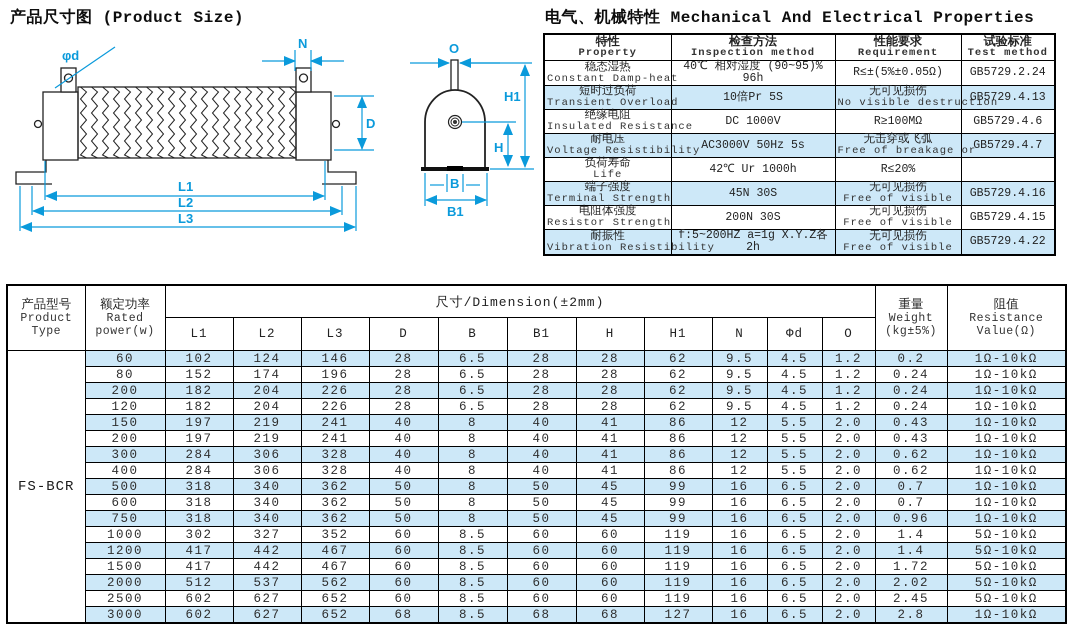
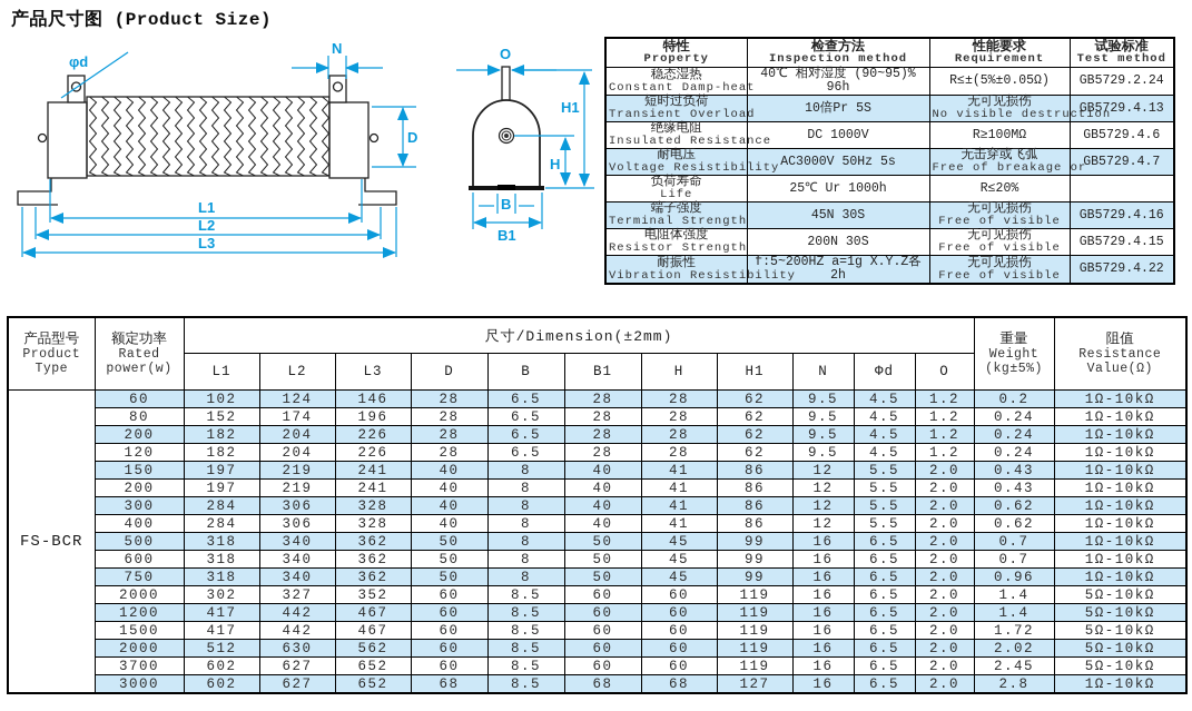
  产品尺寸图 (Product Size)
- 电气、机械特性 Mechanical And Electrical Properties
  φd
  N
  D
  L1
  L2
  L3
  O
  H1
  H
  B
  B1
  特性Property	检查方法Inspection method	性能要求Requirement	试验标准Test method
  稳态湿热Constant Damp-heat	40℃ 相对湿度 (90~95)% 96h	R≤±(5%±0.05Ω)	GB5729.2.24
  短时过负荷Transient Overload	10倍Pr 5S	无可见损伤No visible destruc	GB5729.4.13
  绝缘电阻Insulated Resistance	DC 1000V	R≥100MΩ	GB5729.4.6
  耐电压Voltage Resistibility	AC3000V 50Hz 5s	无击穿或飞弧Free of breakage o	GB5729.4.7
- 负荷寿命Life	42℃ Ur 1000h	R≤20%
+ 负荷寿命Life	25℃ Ur 1000h	R≤20%
  端子强度Terminal Strength	45N 30S	无可见损伤Free of visible	GB5729.4.16
  电阻体强度Resistor Strength	200N 30S	无可见损伤Free of visible	GB5729.4.15
  耐振性Vibration Resistibility	f:5~200HZ a=1g X.Y.Z各2h	无可见损伤Free of visible	GB5729.4.22
  产品型号ProductType	额定功率Ratedpower(w)	尺寸/Dimension(±2mm)	重量Weight(kg±5%)	阻值ResistanceValue(Ω)
  L1	L2	L3	D	B	B1	H	H1	N	Φd	O
  FS-BCR	60	102	124	146	28	6.5	28	28	62	9.5	4.5	1.2	0.2	1Ω-10kΩ
  80	152	174	196	28	6.5	28	28	62	9.5	4.5	1.2	0.24	1Ω-10kΩ
  200	182	204	226	28	6.5	28	28	62	9.5	4.5	1.2	0.24	1Ω-10kΩ
  120	182	204	226	28	6.5	28	28	62	9.5	4.5	1.2	0.24	1Ω-10kΩ
  150	197	219	241	40	8	40	41	86	12	5.5	2.0	0.43	1Ω-10kΩ
  200	197	219	241	40	8	40	41	86	12	5.5	2.0	0.43	1Ω-10kΩ
  300	284	306	328	40	8	40	41	86	12	5.5	2.0	0.62	1Ω-10kΩ
  400	284	306	328	40	8	40	41	86	12	5.5	2.0	0.62	1Ω-10kΩ
  500	318	340	362	50	8	50	45	99	16	6.5	2.0	0.7	1Ω-10kΩ
  600	318	340	362	50	8	50	45	99	16	6.5	2.0	0.7	1Ω-10kΩ
  750	318	340	362	50	8	50	45	99	16	6.5	2.0	0.96	1Ω-10kΩ
- 1000	302	327	352	60	8.5	60	60	119	16	6.5	2.0	1.4	5Ω-10kΩ
+ 2000	302	327	352	60	8.5	60	60	119	16	6.5	2.0	1.4	5Ω-10kΩ
  1200	417	442	467	60	8.5	60	60	119	16	6.5	2.0	1.4	5Ω-10kΩ
  1500	417	442	467	60	8.5	60	60	119	16	6.5	2.0	1.72	5Ω-10kΩ
- 2000	512	537	562	60	8.5	60	60	119	16	6.5	2.0	2.02	5Ω-10kΩ
+ 2000	512	630	562	60	8.5	60	60	119	16	6.5	2.0	2.02	5Ω-10kΩ
- 2500	602	627	652	60	8.5	60	60	119	16	6.5	2.0	2.45	5Ω-10kΩ
+ 3700	602	627	652	60	8.5	60	60	119	16	6.5	2.0	2.45	5Ω-10kΩ
  3000	602	627	652	68	8.5	68	68	127	16	6.5	2.0	2.8	1Ω-10kΩ
